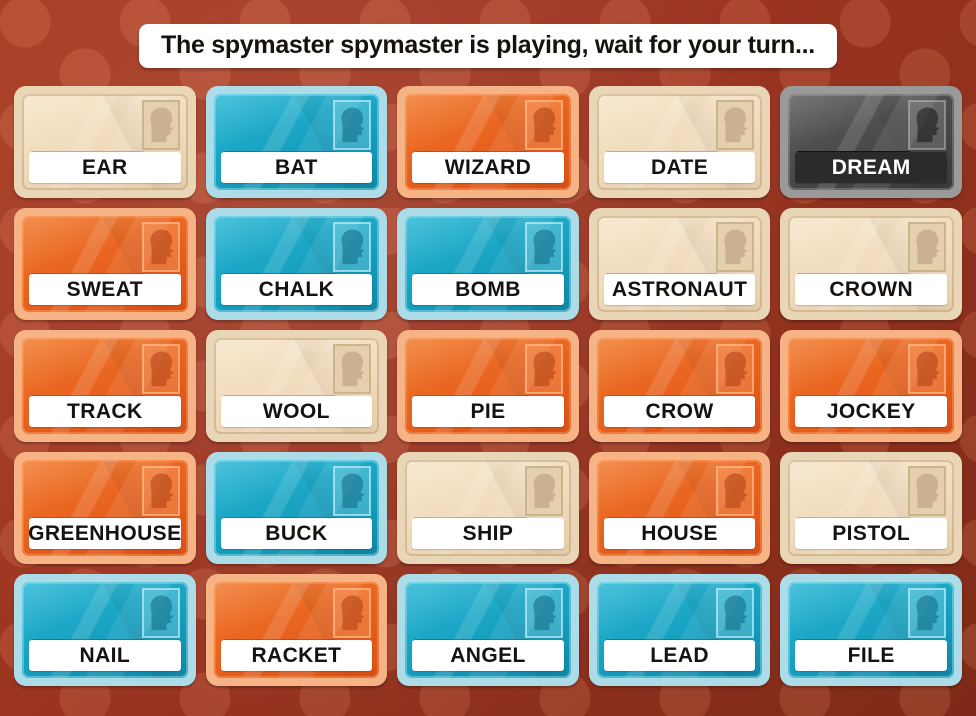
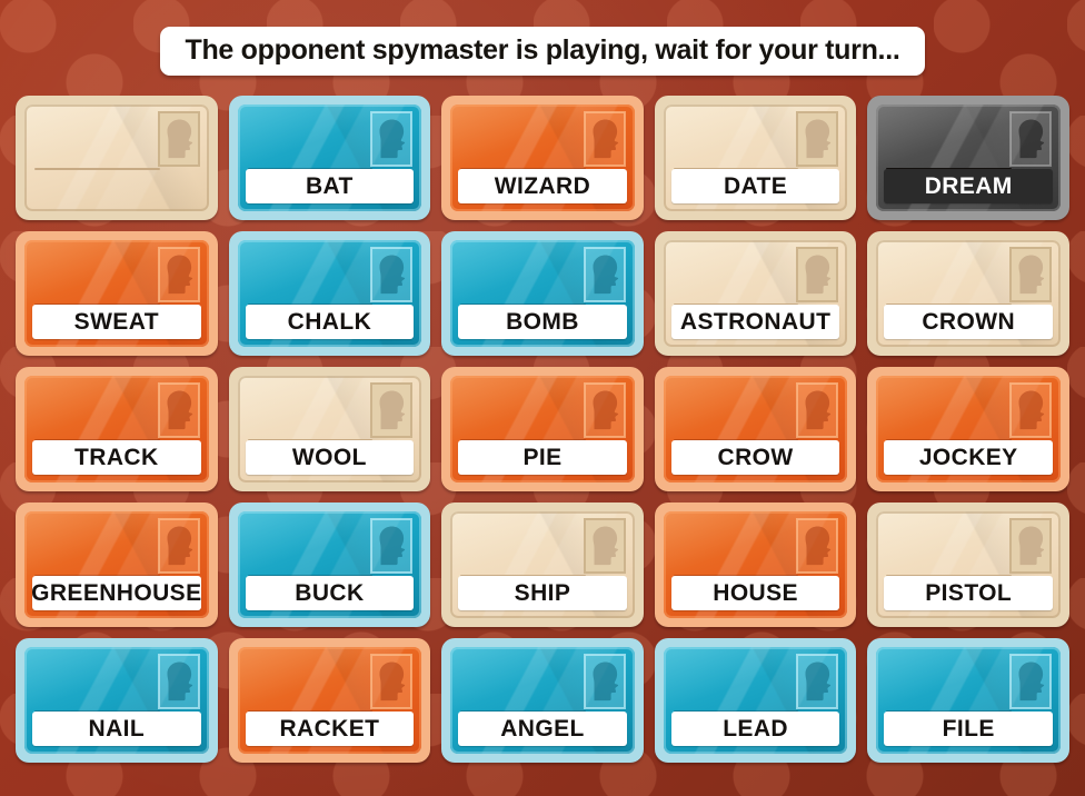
- The spymaster spymaster is playing, wait for your turn...
+ The opponent spymaster is playing, wait for your turn...
- EAR
  BAT
  WIZARD
  DATE
  DREAM
  SWEAT
  CHALK
  BOMB
  ASTRONAUT
  CROWN
  TRACK
  WOOL
  PIE
  CROW
  JOCKEY
  GREENHOUSE
  BUCK
  SHIP
  HOUSE
  PISTOL
  NAIL
  RACKET
  ANGEL
  LEAD
  FILE
